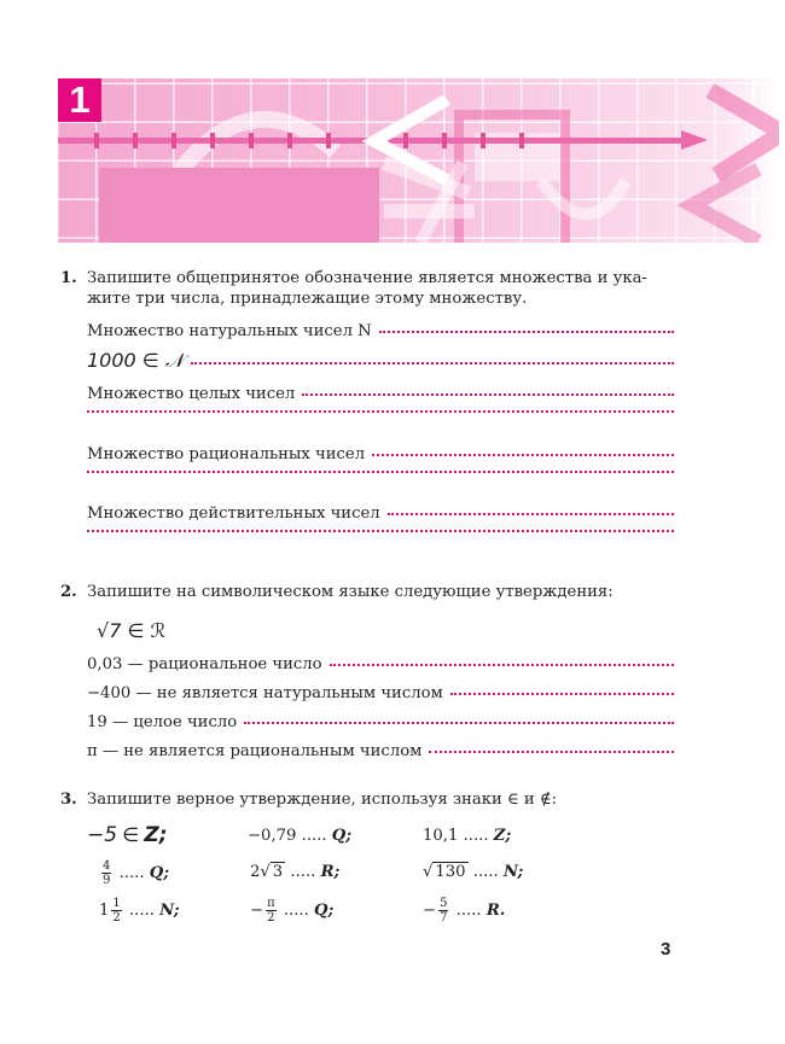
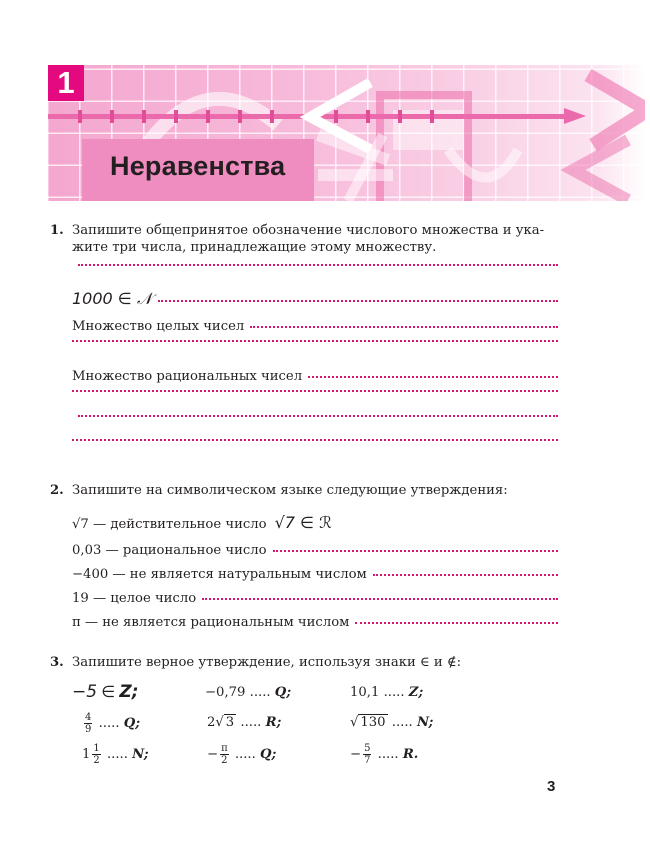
  1
+ Неравенства
  1.
- Запишите общепринятое обозначение является множества и ука-
+ Запишите общепринятое обозначение числового множества и ука-
  жите три числа, принадлежащие этому множеству.
- Множество натуральных чисел N
  1000 ∈ 𝒩
  Множество целых чисел
  Множество рациональных чисел
- Множество действительных чисел
  2.
  Запишите на символическом языке следующие утверждения:
+ √7 — действительное число
  √7 ∈ ℛ
  0,03 — рациональное число
  −400 — не является натуральным числом
  19 — целое число
  π — не является рациональным числом
  3.
  Запишите верное утверждение, используя знаки ∈ и ∉:
  −5 ∈ Z;
  −0,79 ..... Q;
  10,1 ..... Z;
  4
  9
  ..... Q;
  2√ 3 ..... R;
  √ 130 ..... N;
  1
  1
  2
  ..... N;
  −
  π
  2
  ..... Q;
  −
  5
  7
  ..... R.
  3
